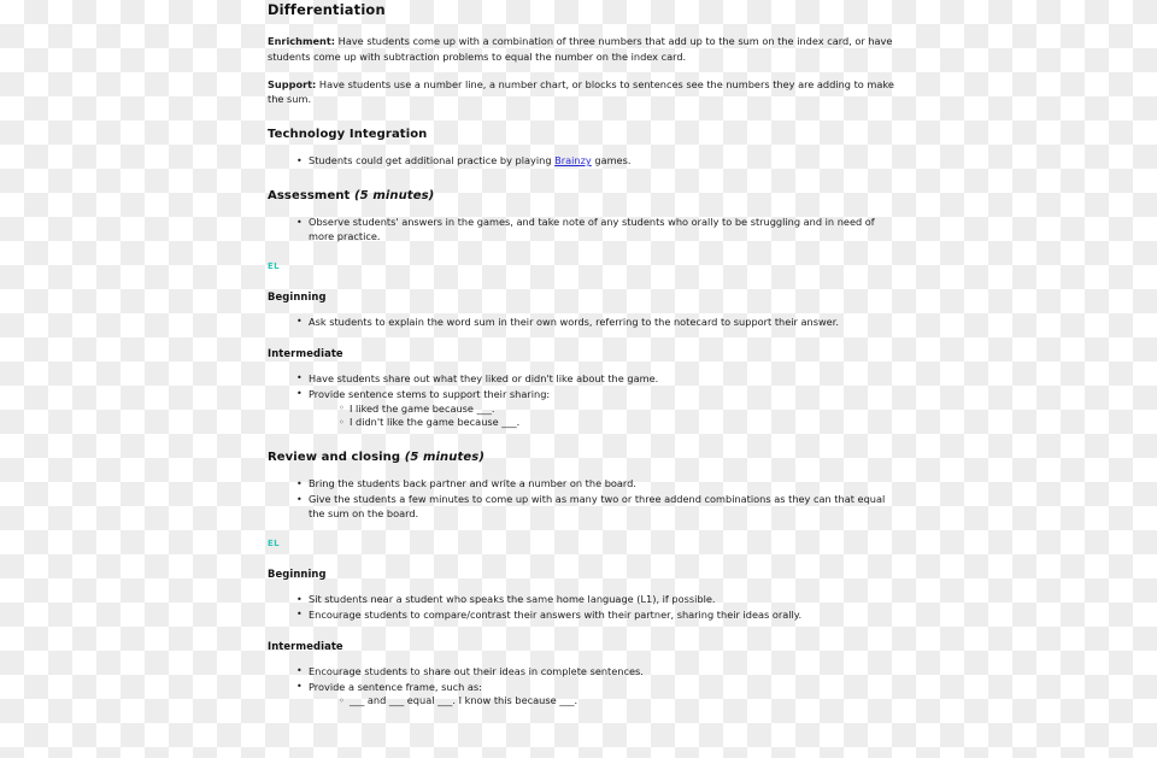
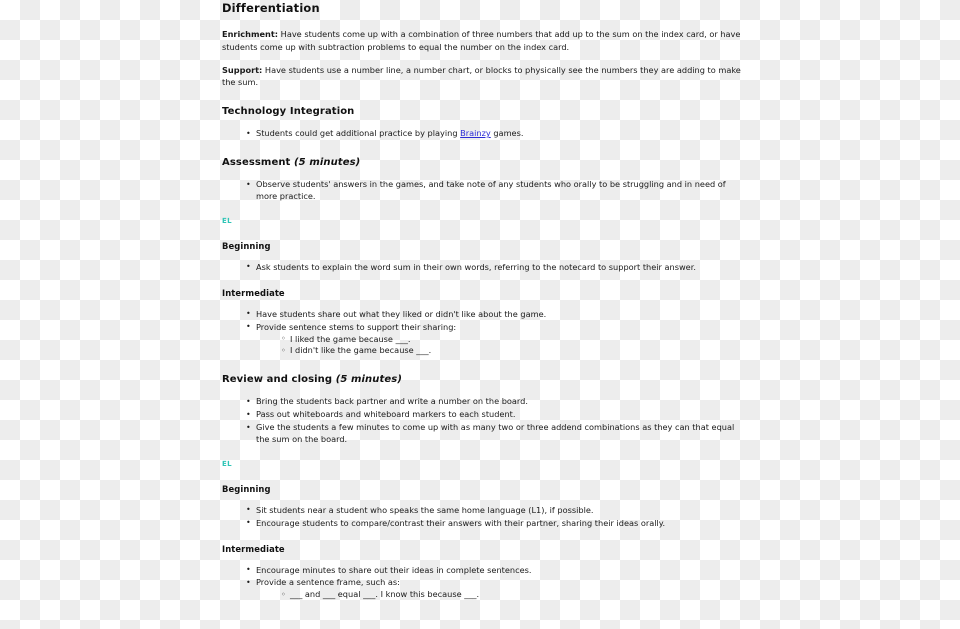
  Differentiation
  Enrichment: Have students come up with a combination of three numbers that add up to the sum on the index card, or have students come up with subtraction problems to equal the number on the index card.
- Support: Have students use a number line, a number chart, or blocks to sentences see the numbers they are adding to make the sum.
+ Support: Have students use a number line, a number chart, or blocks to physically see the numbers they are adding to make the sum.
  Technology Integration
  Students could get additional practice by playing Brainzy games.
  Assessment (5 minutes)
  Observe students' answers in the games, and take note of any students who orally to be struggling and in need of more practice.
  EL
  Beginning
  Ask students to explain the word sum in their own words, referring to the notecard to support their answer.
  Intermediate
  Have students share out what they liked or didn't like about the game.
  Provide sentence stems to support their sharing:
  I liked the game because ___.
  I didn't like the game because ___.
  Review and closing (5 minutes)
  Bring the students back partner and write a number on the board.
+ Pass out whiteboards and whiteboard markers to each student.
  Give the students a few minutes to come up with as many two or three addend combinations as they can that equal the sum on the board.
  EL
  Beginning
  Sit students near a student who speaks the same home language (L1), if possible.
  Encourage students to compare/contrast their answers with their partner, sharing their ideas orally.
  Intermediate
- Encourage students to share out their ideas in complete sentences.
+ Encourage minutes to share out their ideas in complete sentences.
  Provide a sentence frame, such as:
  ___ and ___ equal ___. I know this because ___.
